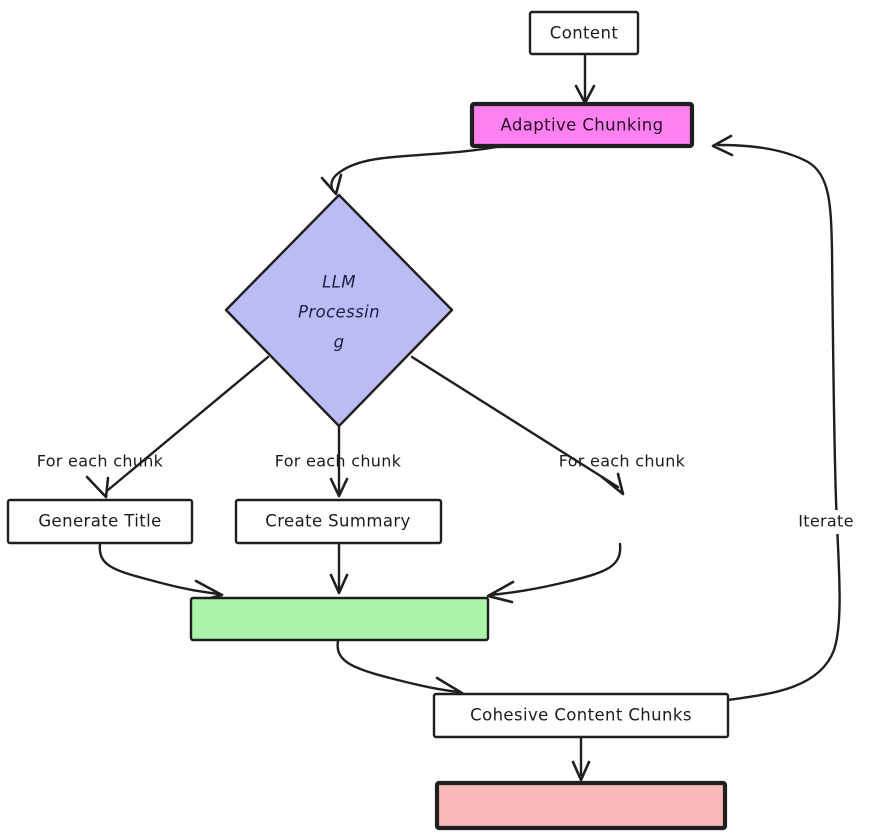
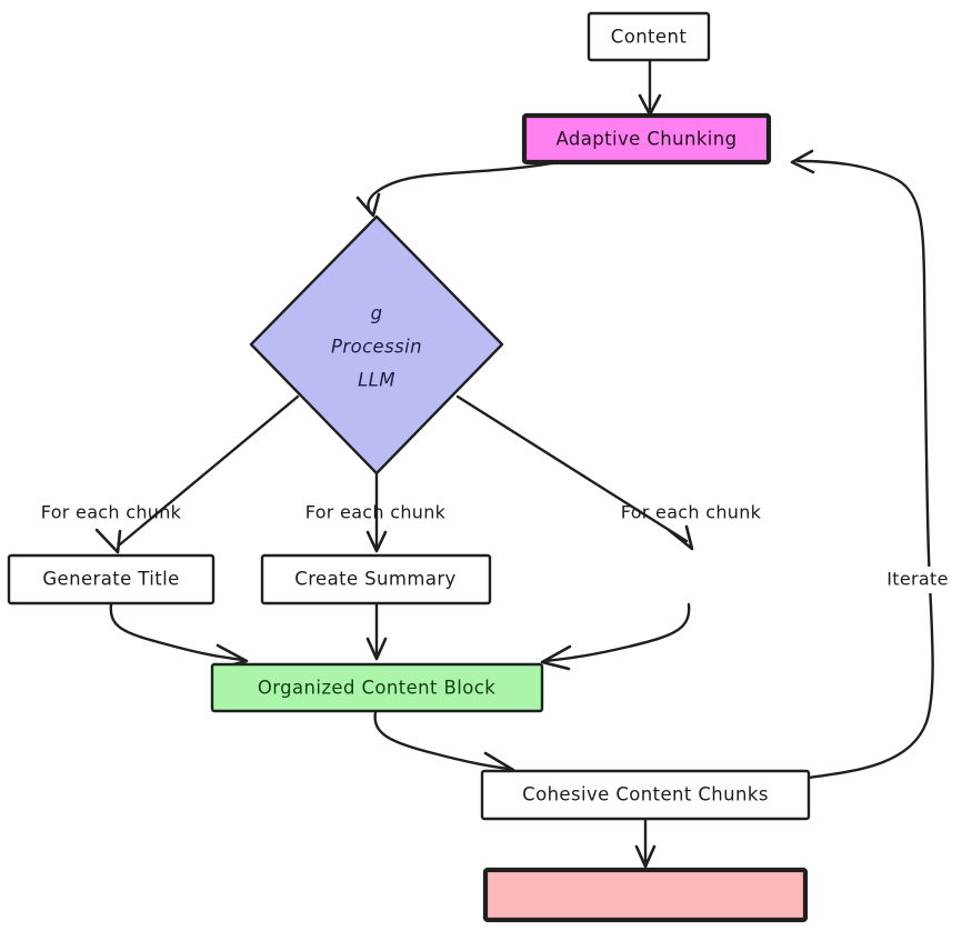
  For each chunk
  For each chunk
  For each chunk
  Iterate
  Content
  Adaptive Chunking
- LLM
+ g
  Processin
- g
+ LLM
  Generate Title
  Create Summary
+ Organized Content Block
  Cohesive Content Chunks
